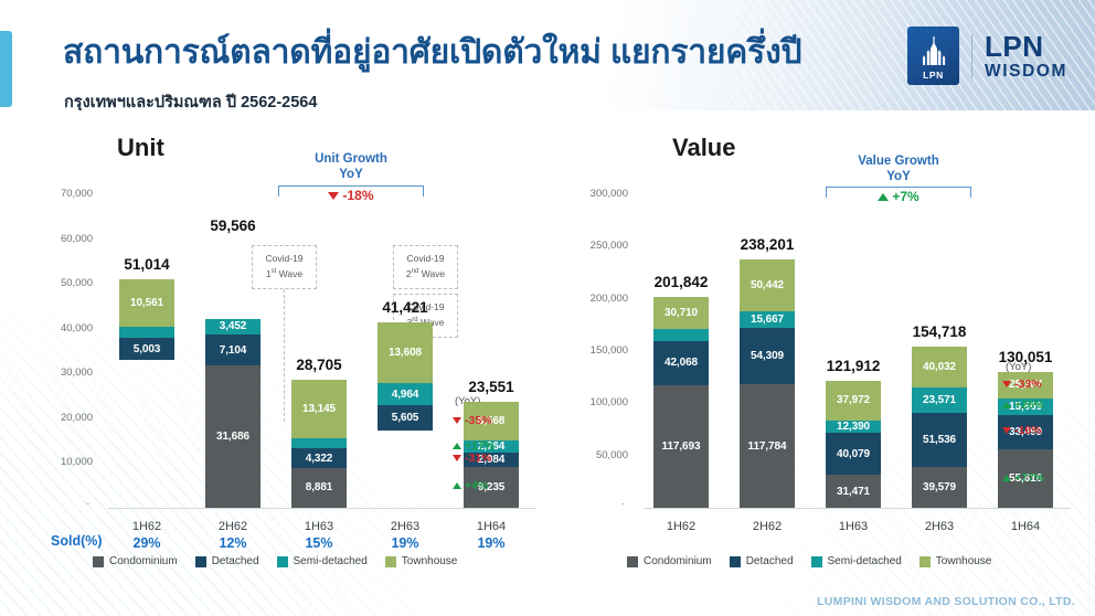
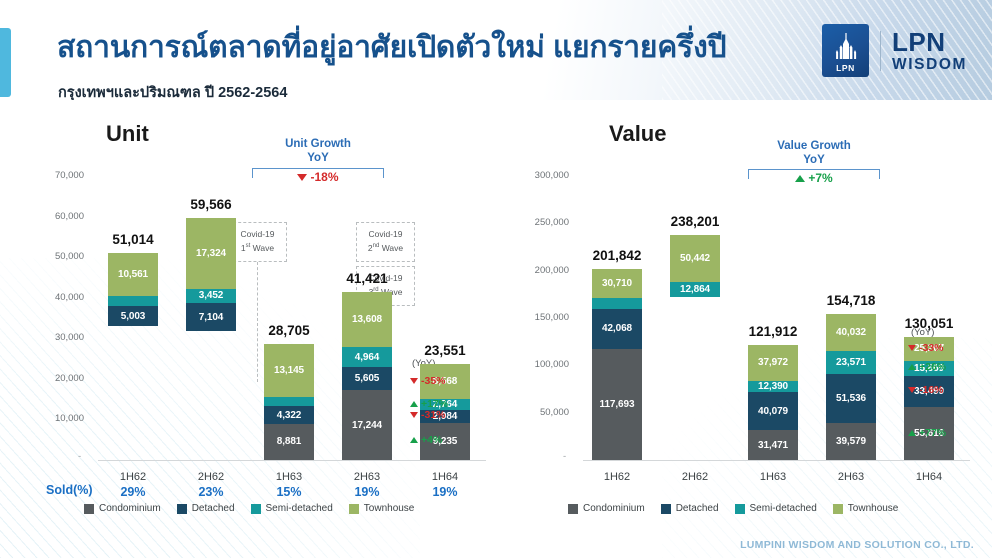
  สถานการณ์ตลาดที่อยู่อาศัยเปิดตัวใหม่ แยกรายครึ่งปี
  กรุงเทพฯและปริมณฑล ปี 2562-2564
  LPN
  LPN
  WISDOM
  Unit
  Unit Growth
  YoY
  -18%
  Covid-19
  1 Wave
  Covid-19
  2 Wave
  Covid-19
  Value
  Value Growth
  YoY
  +7%
  (YoY)
  Sold(%)
  Condominium
  Detached
  Semi-detached
  Townhouse
  Condominium
  Detached
  Semi-detached
  Townhouse
  LUMPINI WISDOM AND SOLUTION CO., LTD.
  -
  10,000
  20,000
  30,000
  40,000
  50,000
  60,000
  70,000
  5,003
  10,561
  51,014
  1H62
  29%
- 31,686
  7,104
  3,452
+ 17,324
  59,566
  2H62
- 12%
+ 23%
  8,881
  4,322
  13,145
  28,705
  1H63
  15%
+ 17,244
  5,605
  4,964
  13,608
  41,421
  2H63
  19%
  9,235
  2,984
  2,764
  8,568
  23,551
  1H64
  19%
  -
  50,000
  100,000
  150,000
  200,000
  250,000
  300,000
  117,693
  42,068
  30,710
  201,842
  1H62
- 117,784
- 54,309
- 15,667
+ 12,864
  50,442
  238,201
  2H62
  31,471
  40,079
  12,390
  37,972
  121,912
  1H63
  39,579
  51,536
  23,571
  40,032
  154,718
  2H63
  55,616
  33,499
  15,669
  25,267
  130,051
  1H64
  -35%
  +17%
  -31%
  +4%
  -33%
  +26%
  -16%
  +77%
